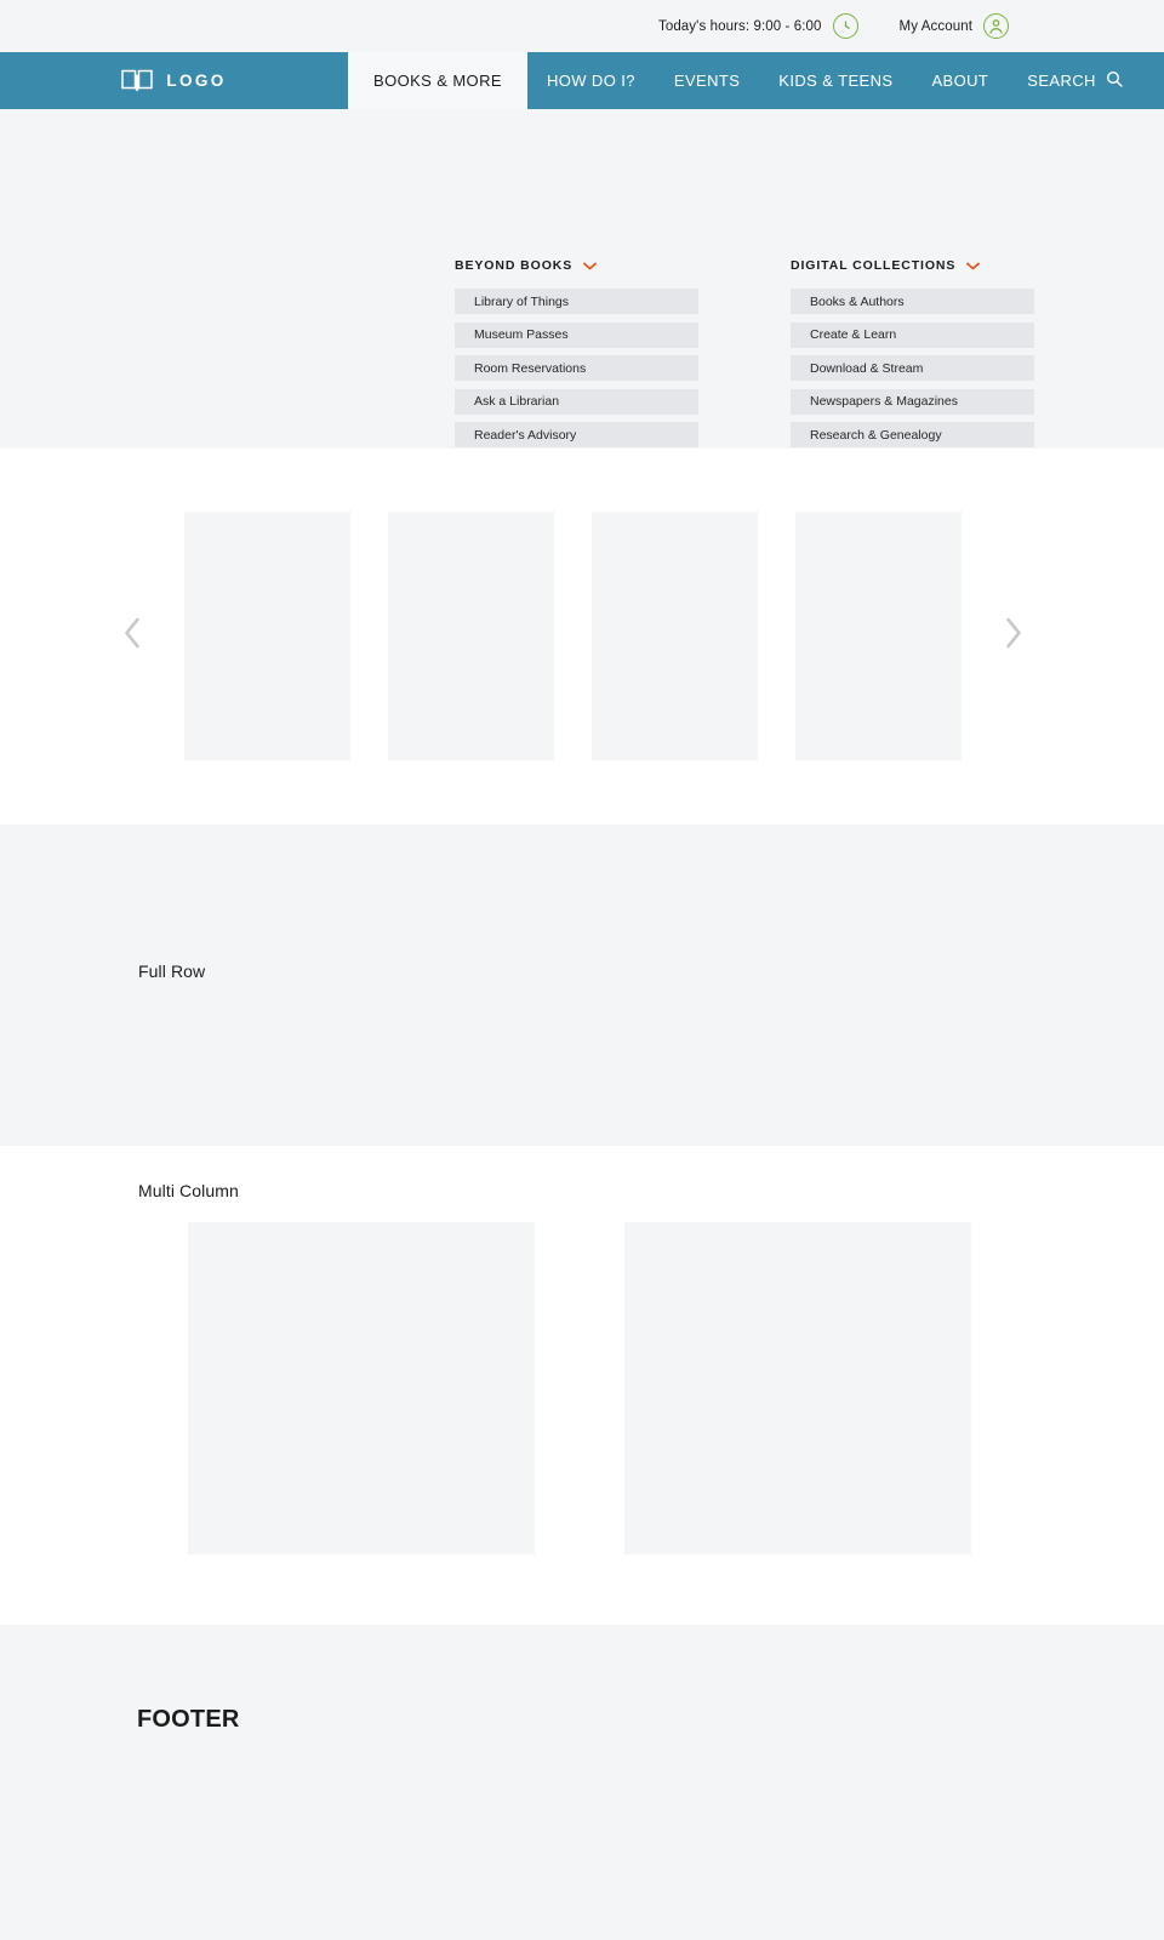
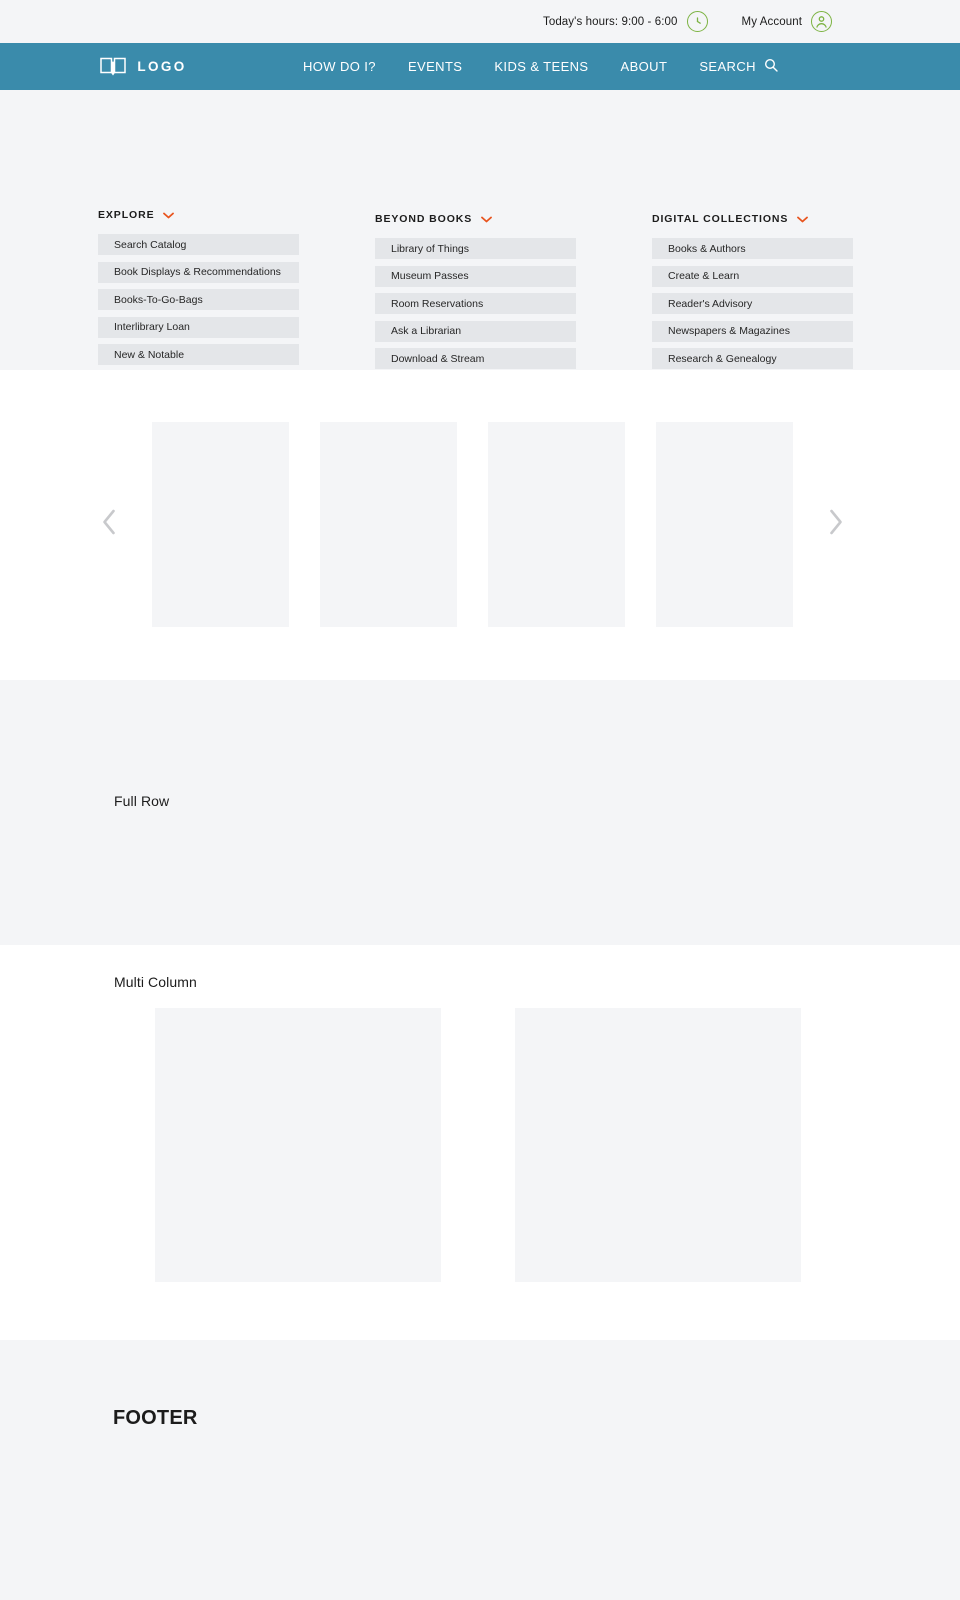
  Today's hours: 9:00 - 6:00
  My Account
  LOGO
- BOOKS & MORE
  HOW DO I?
  EVENTS
  KIDS & TEENS
  ABOUT
  SEARCH
+ EXPLORE
+ Search Catalog
+ Book Displays & Recommendations
+ Books-To-Go-Bags
+ Interlibrary Loan
+ New & Notable
  BEYOND BOOKS
  Library of Things
  Museum Passes
  Room Reservations
  Ask a Librarian
- Reader's Advisory
+ Download & Stream
  DIGITAL COLLECTIONS
  Books & Authors
  Create & Learn
- Download & Stream
+ Reader's Advisory
  Newspapers & Magazines
  Research & Genealogy
  Full Row
  Multi Column
  FOOTER
